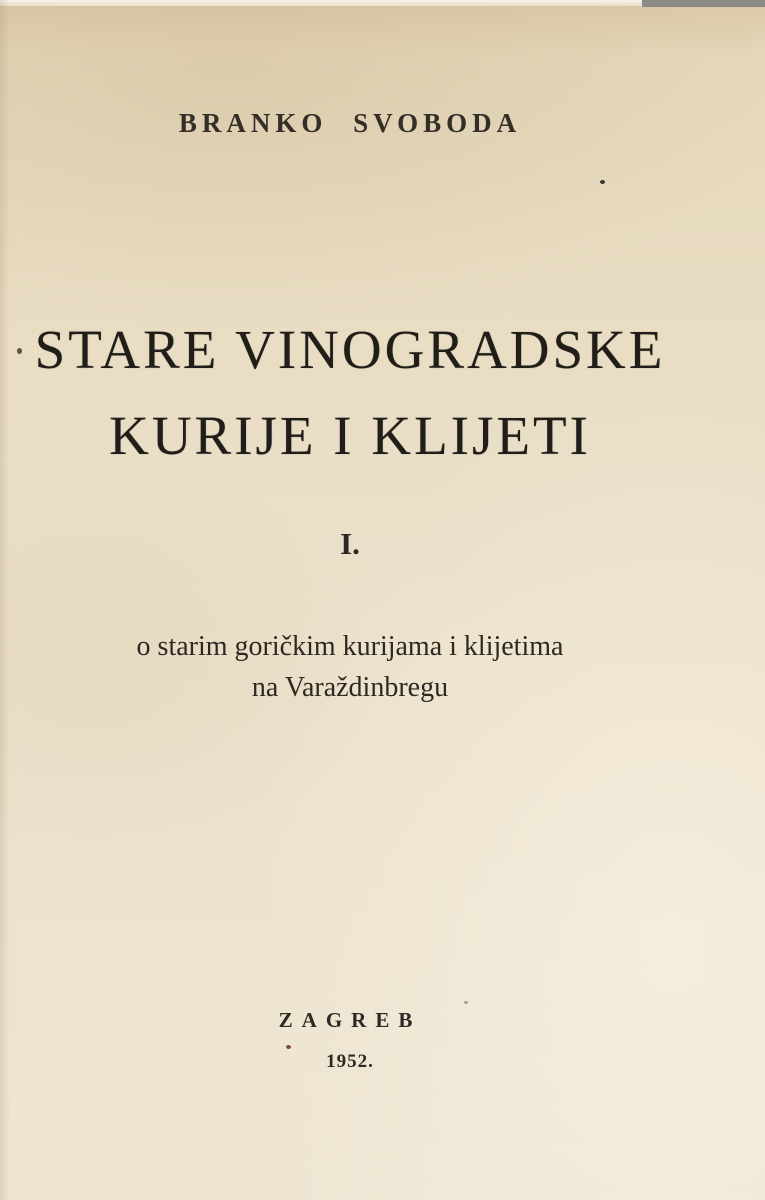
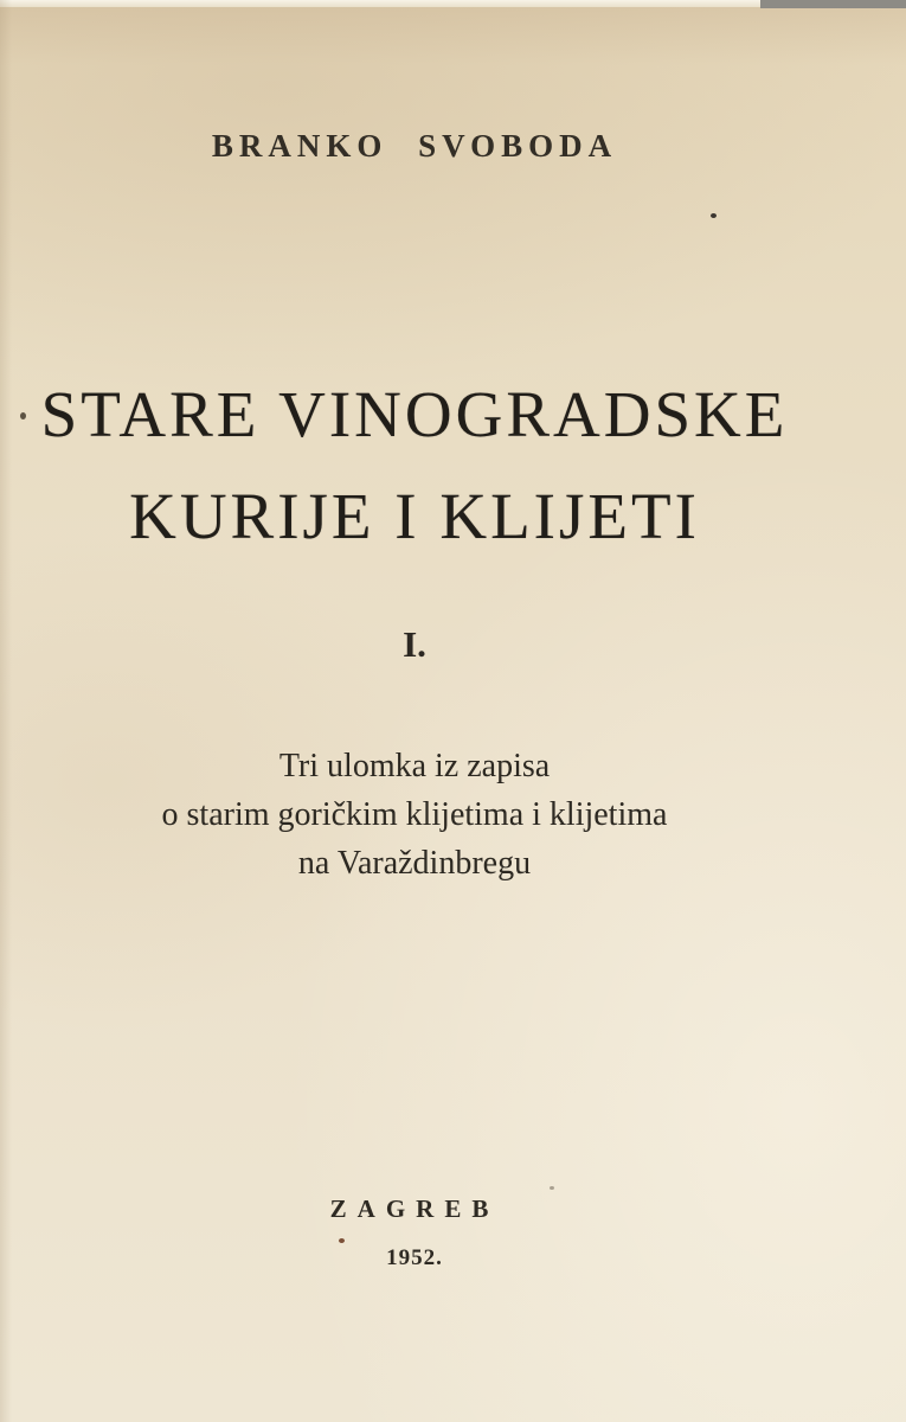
  BRANKO SVOBODA
  STARE VINOGRADSKE
  KURIJE I KLIJETI
  I.
+ Tri ulomka iz zapisa
- o starim goričkim kurijama i klijetima
+ o starim goričkim klijetima i klijetima
  na Varaždinbregu
  ZAGREB
  1952.
